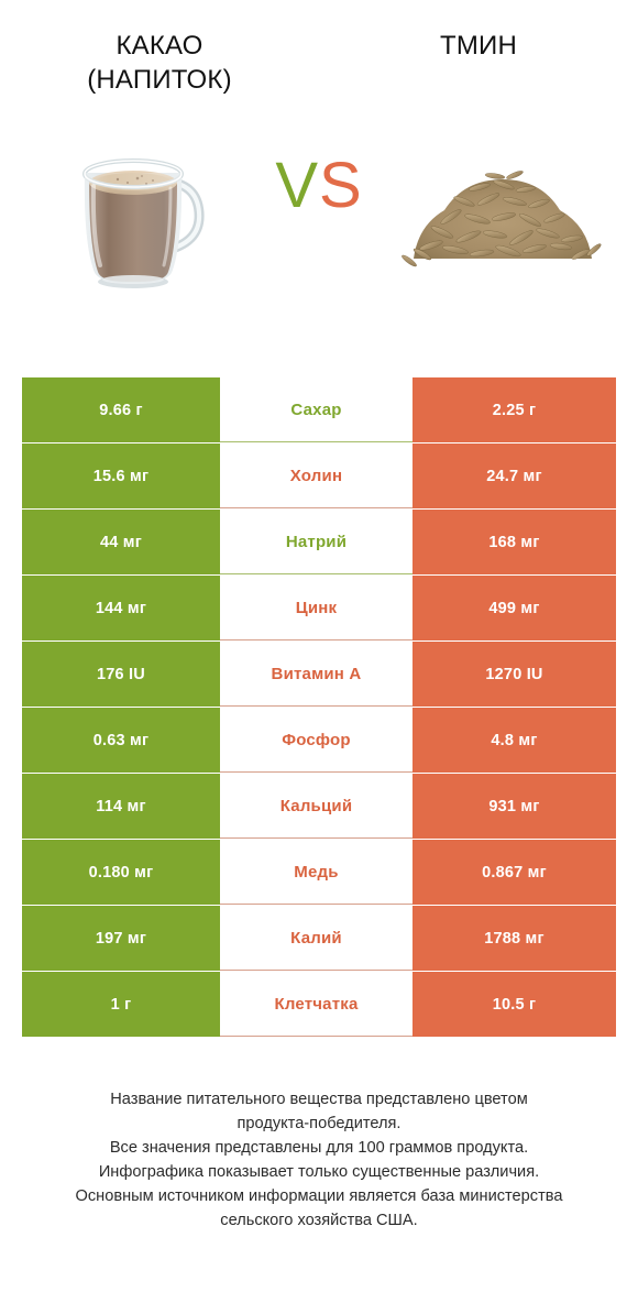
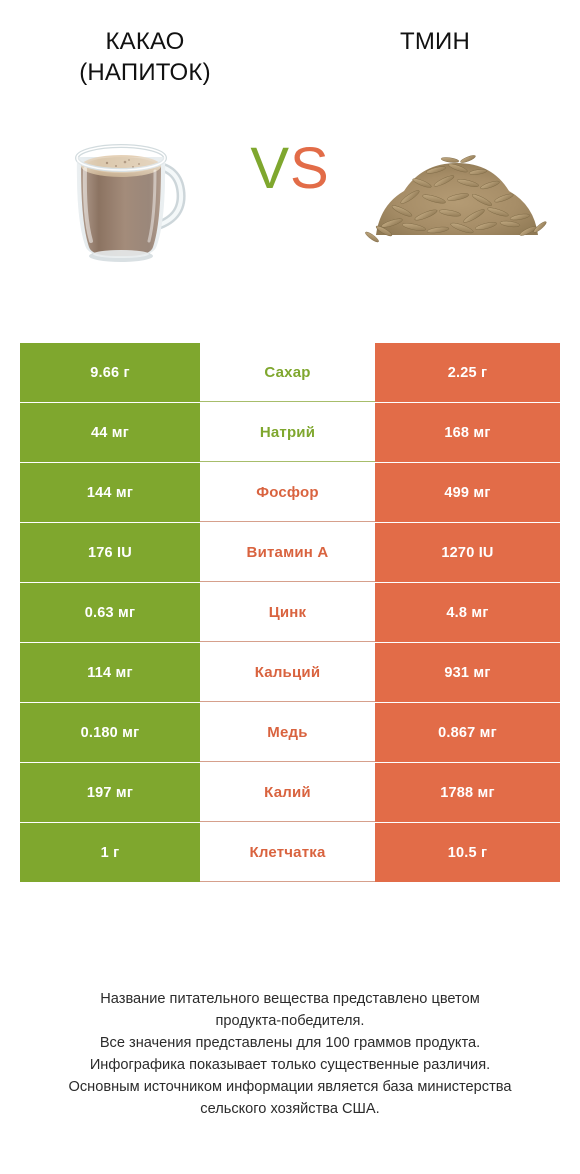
  КАКАО
  (НАПИТОК)
  ТМИН
  VS
  9.66 г
  Сахар
  2.25 г
- 15.6 мг
- Холин
- 24.7 мг
  44 мг
  Натрий
  168 мг
  144 мг
- Цинк
+ Фосфор
  499 мг
  176 IU
  Витамин A
  1270 IU
  0.63 мг
- Фосфор
+ Цинк
  4.8 мг
  114 мг
  Кальций
  931 мг
  0.180 мг
  Медь
  0.867 мг
  197 мг
  Калий
  1788 мг
  1 г
  Клетчатка
  10.5 г
  Название питательного вещества представлено цветом
  продукта-победителя.
  Все значения представлены для 100 граммов продукта.
  Инфографика показывает только существенные различия.
  Основным источником информации является база министерства
  сельского хозяйства США.
